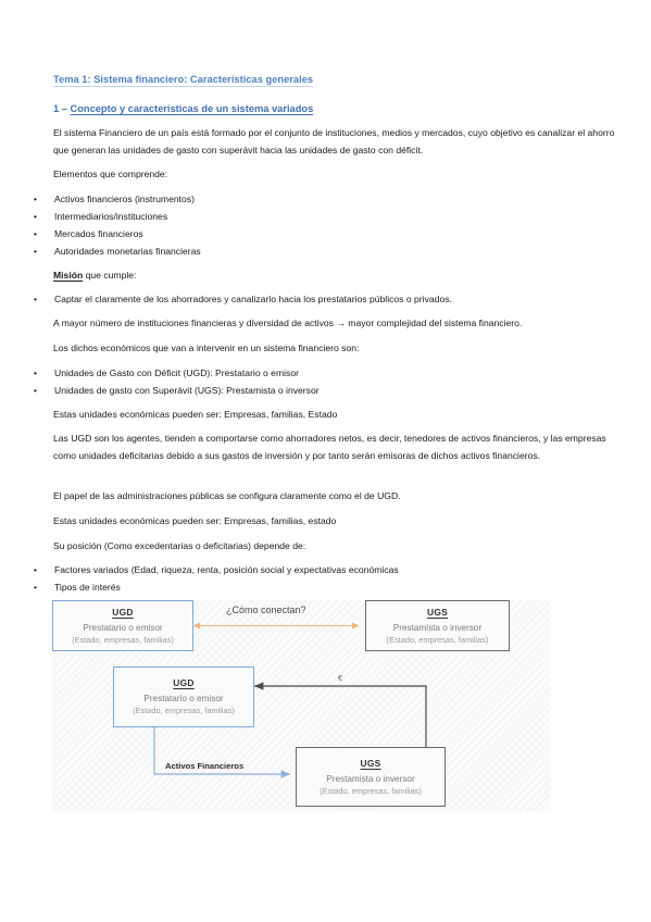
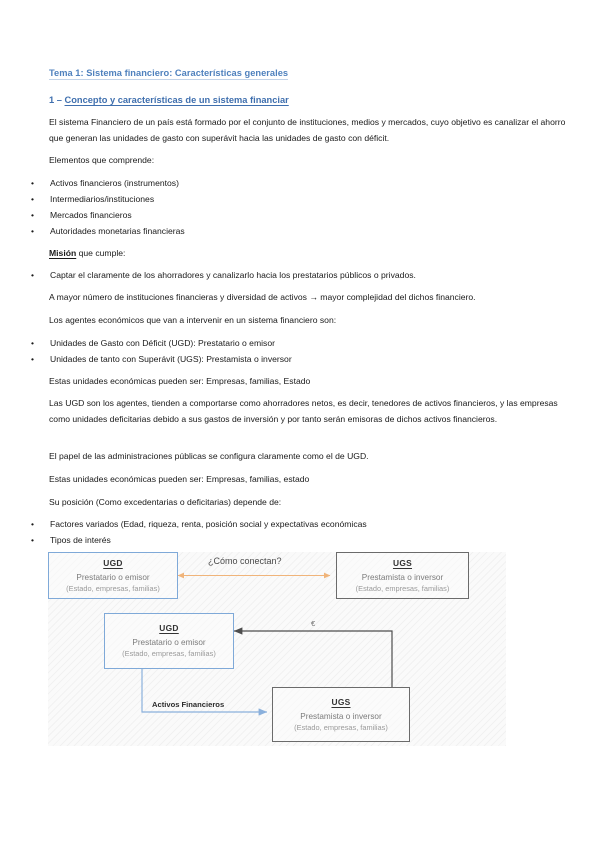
  Tema 1: Sistema financiero: Características generales
- 1 – Concepto y características de un sistema variados
+ 1 – Concepto y características de un sistema financiar
  El sistema Financiero de un país está formado por el conjunto de instituciones, medios y mercados, cuyo objetivo es canalizar el ahorro que generan las unidades de gasto con superávit hacia las unidades de gasto con déficit.
  Elementos que comprende:
  Activos financieros (instrumentos)
  Intermediarios/instituciones
  Mercados financieros
  Autoridades monetarias financieras
  Misión que cumple:
  Captar el claramente de los ahorradores y canalizarlo hacia los prestatarios públicos o privados.
- A mayor número de instituciones financieras y diversidad de activos → mayor complejidad del sistema financiero.
+ A mayor número de instituciones financieras y diversidad de activos → mayor complejidad del dichos financiero.
- Los dichos económicos que van a intervenir en un sistema financiero son:
+ Los agentes económicos que van a intervenir en un sistema financiero son:
  Unidades de Gasto con Déficit (UGD): Prestatario o emisor
- Unidades de gasto con Superávit (UGS): Prestamista o inversor
+ Unidades de tanto con Superávit (UGS): Prestamista o inversor
  Estas unidades económicas pueden ser: Empresas, familias, Estado
  Las UGD son los agentes, tienden a comportarse como ahorradores netos, es decir, tenedores de activos financieros, y las empresas como unidades deficitarias debido a sus gastos de inversión y por tanto serán emisoras de dichos activos financieros.
  El papel de las administraciones públicas se configura claramente como el de UGD.
  Estas unidades económicas pueden ser: Empresas, familias, estado
  Su posición (Como excedentarias o deficitarias) depende de:
  Factores variados (Edad, riqueza, renta, posición social y expectativas económicas
  Tipos de interés
  UGD
  Prestatario o emisor
  (Estado, empresas, familias)
  UGS
  Prestamista o inversor
  (Estado, empresas, familias)
  ¿Cómo conectan?
  UGD
  Prestatario o emisor
  (Estado, empresas, familias)
  UGS
  Prestamista o inversor
  (Estado, empresas, familias)
  Activos Financieros
  €
